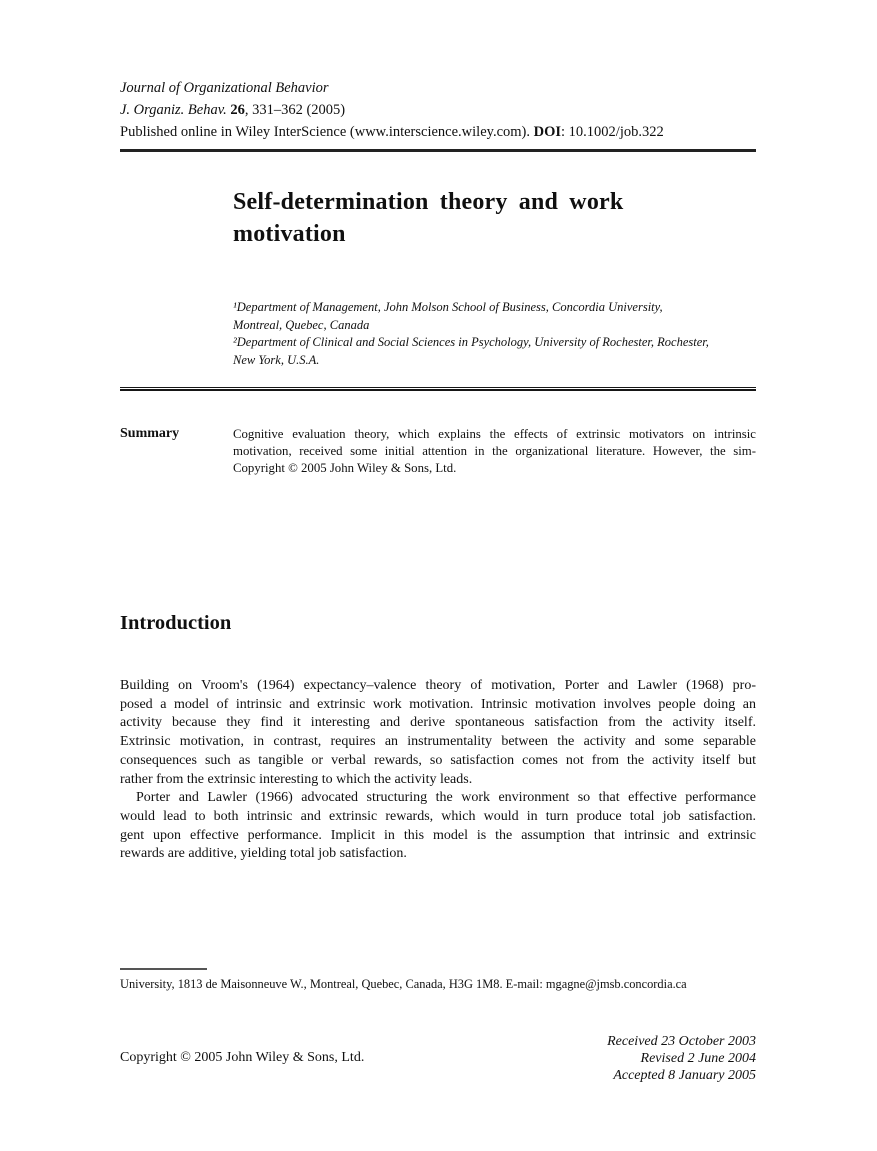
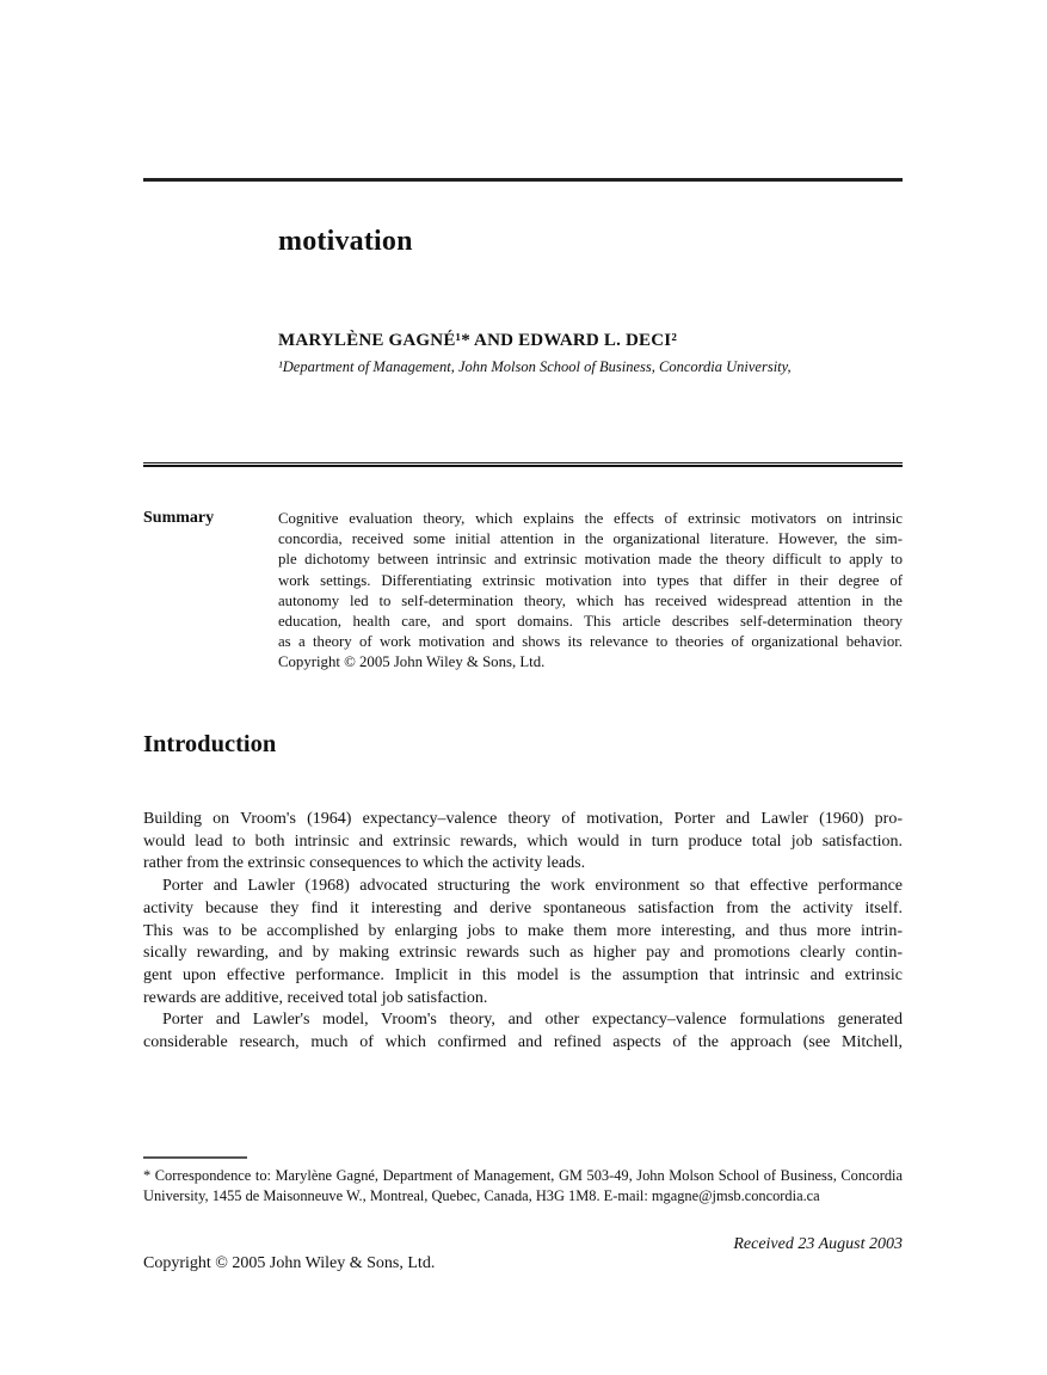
- Journal of Organizational Behavior
- J. Organiz. Behav. 26, 331–362 (2005)
- Published online in Wiley InterScience (www.interscience.wiley.com). DOI: 10.1002/job.322
- Self-determination theory and work
  motivation
+ MARYLÈNE GAGNÉ¹* AND EDWARD L. DECI²
  ¹Department of Management, John Molson School of Business, Concordia University,
- Montreal, Quebec, Canada
- ²Department of Clinical and Social Sciences in Psychology, University of Rochester, Rochester,
- New York, U.S.A.
  Summary
  Cognitive evaluation theory, which explains the effects of extrinsic motivators on intrinsic
- motivation, received some initial attention in the organizational literature. However, the sim-
+ concordia, received some initial attention in the organizational literature. However, the sim-
+ ple dichotomy between intrinsic and extrinsic motivation made the theory difficult to apply to
+ work settings. Differentiating extrinsic motivation into types that differ in their degree of
+ autonomy led to self-determination theory, which has received widespread attention in the
+ education, health care, and sport domains. This article describes self-determination theory
+ as a theory of work motivation and shows its relevance to theories of organizational behavior.
  Copyright © 2005 John Wiley & Sons, Ltd.
  Introduction
- Building on Vroom's (1964) expectancy–valence theory of motivation, Porter and Lawler (1968) pro-
+ Building on Vroom's (1964) expectancy–valence theory of motivation, Porter and Lawler (1960) pro-
- posed a model of intrinsic and extrinsic work motivation. Intrinsic motivation involves people doing an
- activity because they find it interesting and derive spontaneous satisfaction from the activity itself.
+ would lead to both intrinsic and extrinsic rewards, which would in turn produce total job satisfaction.
- Extrinsic motivation, in contrast, requires an instrumentality between the activity and some separable
- consequences such as tangible or verbal rewards, so satisfaction comes not from the activity itself but
- rather from the extrinsic interesting to which the activity leads.
+ rather from the extrinsic consequences to which the activity leads.
- Porter and Lawler (1966) advocated structuring the work environment so that effective performance
+ Porter and Lawler (1968) advocated structuring the work environment so that effective performance
- would lead to both intrinsic and extrinsic rewards, which would in turn produce total job satisfaction.
+ activity because they find it interesting and derive spontaneous satisfaction from the activity itself.
+ This was to be accomplished by enlarging jobs to make them more interesting, and thus more intrin-
+ sically rewarding, and by making extrinsic rewards such as higher pay and promotions clearly contin-
  gent upon effective performance. Implicit in this model is the assumption that intrinsic and extrinsic
- rewards are additive, yielding total job satisfaction.
+ rewards are additive, received total job satisfaction.
+ Porter and Lawler's model, Vroom's theory, and other expectancy–valence formulations generated
+ considerable research, much of which confirmed and refined aspects of the approach (see Mitchell,
+ * Correspondence to: Marylène Gagné, Department of Management, GM 503-49, John Molson School of Business, Concordia
- University, 1813 de Maisonneuve W., Montreal, Quebec, Canada, H3G 1M8. E-mail: mgagne@jmsb.concordia.ca
+ University, 1455 de Maisonneuve W., Montreal, Quebec, Canada, H3G 1M8. E-mail: mgagne@jmsb.concordia.ca
- Received 23 October 2003
+ Received 23 August 2003
- Revised 2 June 2004
- Accepted 8 January 2005
  Copyright © 2005 John Wiley & Sons, Ltd.
